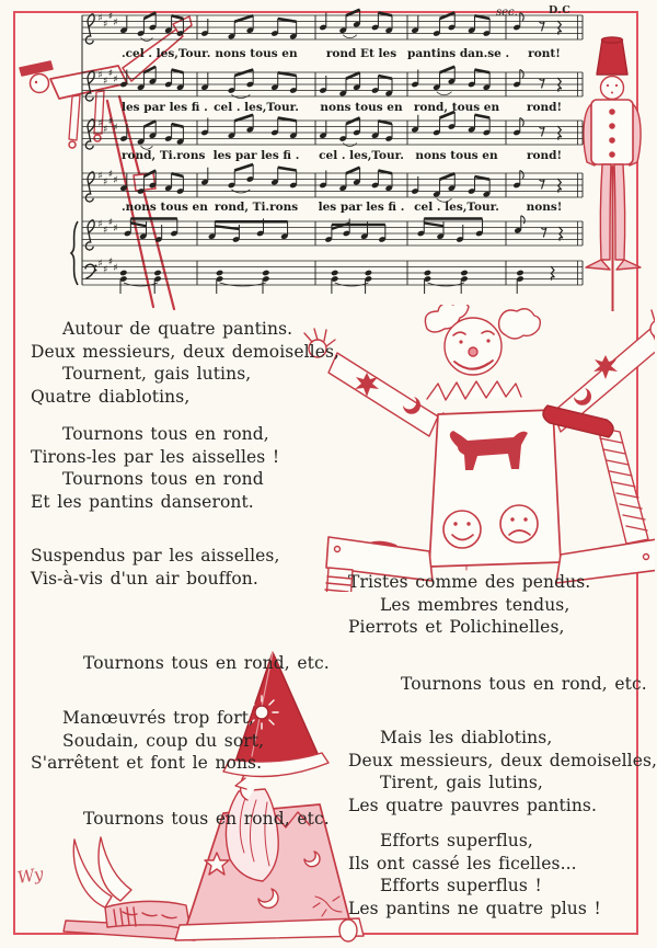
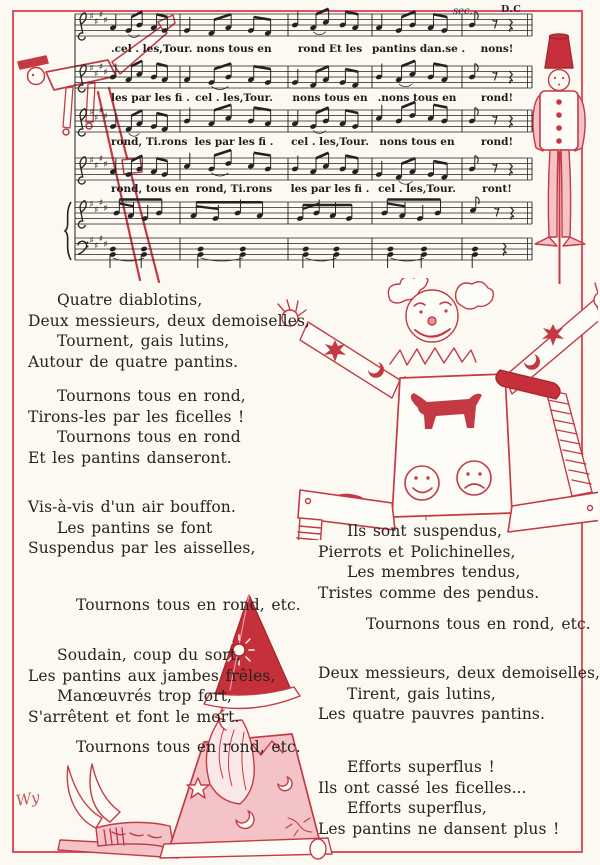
  ♯
  ♯
  ♯
  ♯
  ♯
  ♯
  ♯
  ♯
  ♯
  ♯
  ♯
  ♯
  ♯
  ♯
  ♯
  ♯
  ♯
  ♯
  ♯
  ♯
  ♯
  ♯
  ♯
  ♯
  sec.
  D.C
  .cel . les,Tour.
  nons tous en
  rond Et les
  pantins dan.se
- ront!
+ nons!
  les par les fi .
  cel . les,Tour.
  nons tous en
- rond, tous en
+ .nons tous en
  rond!
  rond, Ti.rons
  les par les fi .
  cel . les,Tour.
  nons tous en
  rond!
- .nons tous en
+ rond, tous en
  rond, Ti.rons
  les par les fi .
  cel . les,Tour.
- nons!
+ ront!
- Autour de quatre pantins.
+ Quatre diablotins,
  Deux messieurs, deux demoiselles,
  Tournent, gais lutins,
- Quatre diablotins,
+ Autour de quatre pantins.
  Tournons tous en rond,
- Tirons-les par les aisselles !
+ Tirons-les par les ficelles !
  Tournons tous en rond
  Et les pantins danseront.
- Suspendus par les aisselles,
+ Vis-à-vis d'un air bouffon.
+ Les pantins se font
- Vis-à-vis d'un air bouffon.
+ Suspendus par les aisselles,
  Tournons tous en rond, etc.
- Manœuvrés trop fort,
+ Soudain, coup du sort,
+ Les pantins aux jambes frêles,
- Soudain, coup du sort,
+ Manœuvrés trop fort,
- S'arrêtent et font le nons.
+ S'arrêtent et font le mort.
  Tournons tous en rond, etc.
+ Ils sont suspendus,
- Tristes comme des pendus.
+ Pierrots et Polichinelles,
  Les membres tendus,
- Pierrots et Polichinelles,
+ Tristes comme des pendus.
  Tournons tous en rond, etc.
- Mais les diablotins,
  Deux messieurs, deux demoiselles,
  Tirent, gais lutins,
  Les quatre pauvres pantins.
- Efforts superflus,
+ Efforts superflus !
  Ils ont cassé les ficelles...
- Efforts superflus !
+ Efforts superflus,
- Les pantins ne quatre plus !
+ Les pantins ne dansent plus !
